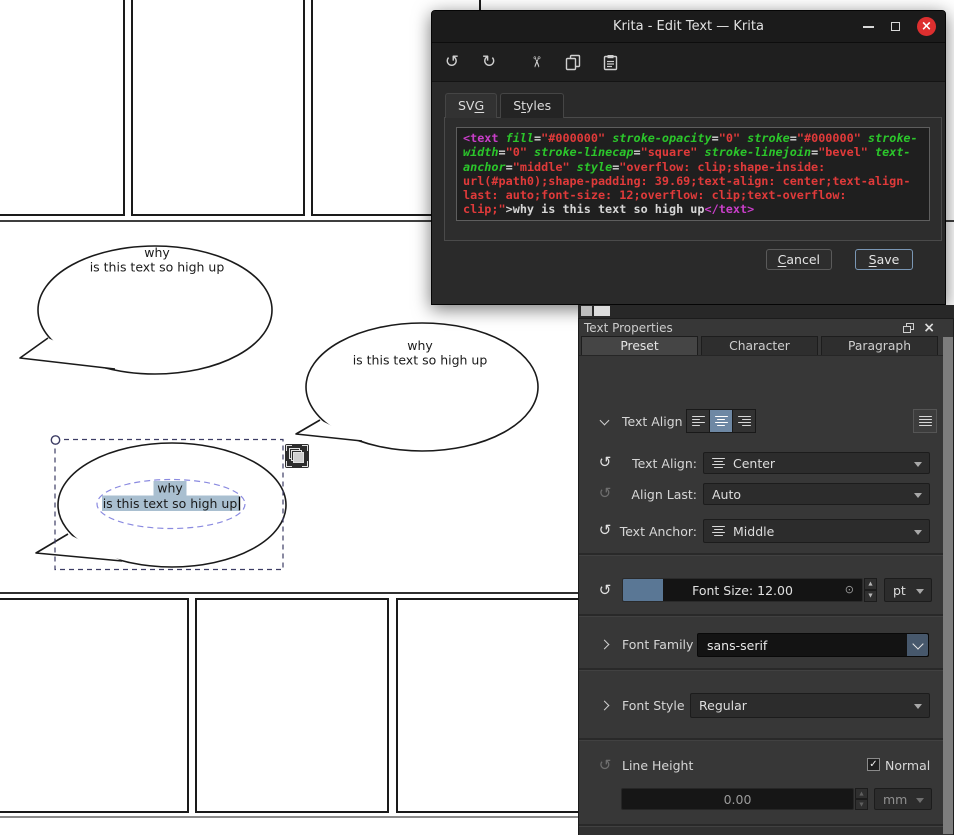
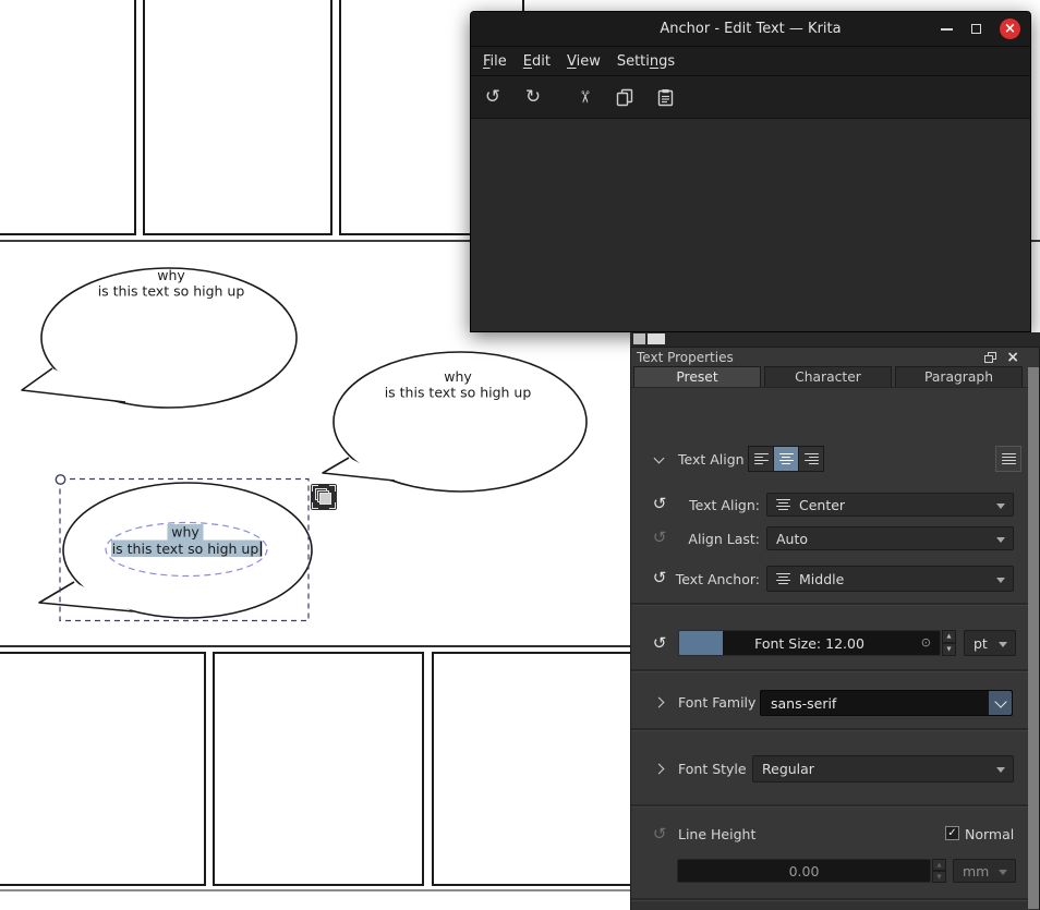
  why
  is this text so high up
  why
  is this text so high up
  why
  is this text so high up
- Krita - Edit Text — Krita
+ Anchor - Edit Text — Krita
  ×
+ File
+ Edit
+ View
+ Settings
  ↺
  ↻
- SVG
- Styles
- <text fill="#000000" stroke-opacity="0" stroke="#000000" stroke-
- width="0" stroke-linecap="square" stroke-linejoin="bevel" text-
- anchor="middle" style="overflow: clip;shape-inside:
- url(#path0);shape-padding: 39.69;text-align: center;text-align-
- last: auto;font-size: 12;overflow: clip;text-overflow:
- clip;">why is this text so high up</text>
- C
- ancel
- S
- ave
  Text Properties
  ×
  Preset
  Character
  Paragraph
  Text Align
  ↺
  Text Align:
  Center
  ↺
  Align Last:
  Auto
  ↺
  Text Anchor:
  Middle
  ↺
  Font Size: 12.00
  ⊙
  pt
  Font Family
  sans-serif
  Font Style
  Regular
  ↺
  Line Height
  ✓
  Normal
  0.00
  mm
